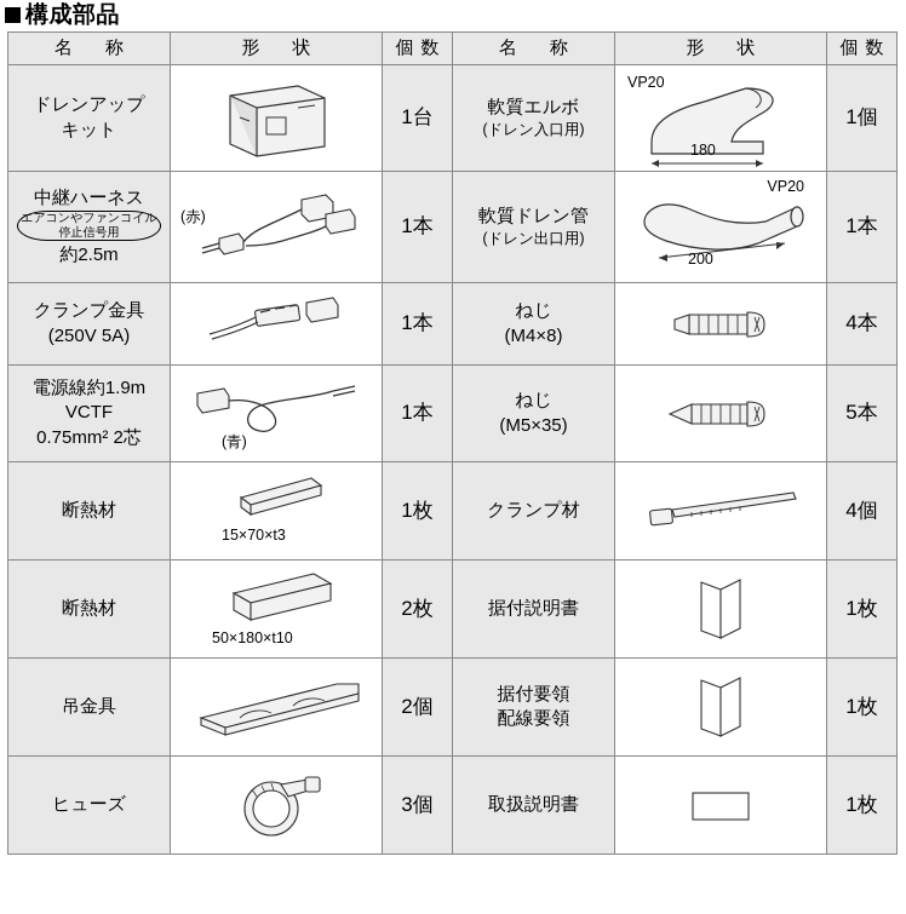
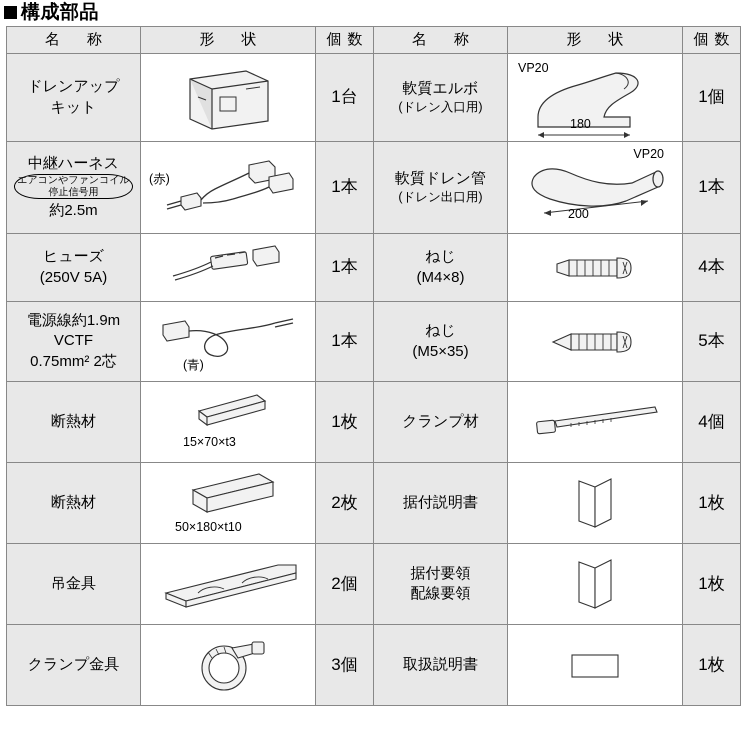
  構成部品
  名 称	形 状	個数	名 称	形 状	個数
  ドレンアップ キット		1台	軟質エルボ (ドレン入口用)	VP20 180	1個
  中継ハーネス エアコンやファンコイル 停止信号用 約2.5m	(赤)	1本	軟質ドレン管 (ドレン出口用)	VP20 200	1本
- クランプ金具 (250V 5A)		1本	ねじ (M4×8)		4本
+ ヒューズ (250V 5A)		1本	ねじ (M4×8)		4本
  電源線約1.9m VCTF 0.75mm² 2芯	(青)	1本	ねじ (M5×35)		5本
  断熱材	15×70×t3	1枚	クランプ材		4個
  断熱材	50×180×t10	2枚	据付説明書		1枚
  吊金具		2個	据付要領 配線要領		1枚
- ヒューズ		3個	取扱説明書		1枚
+ クランプ金具		3個	取扱説明書		1枚
